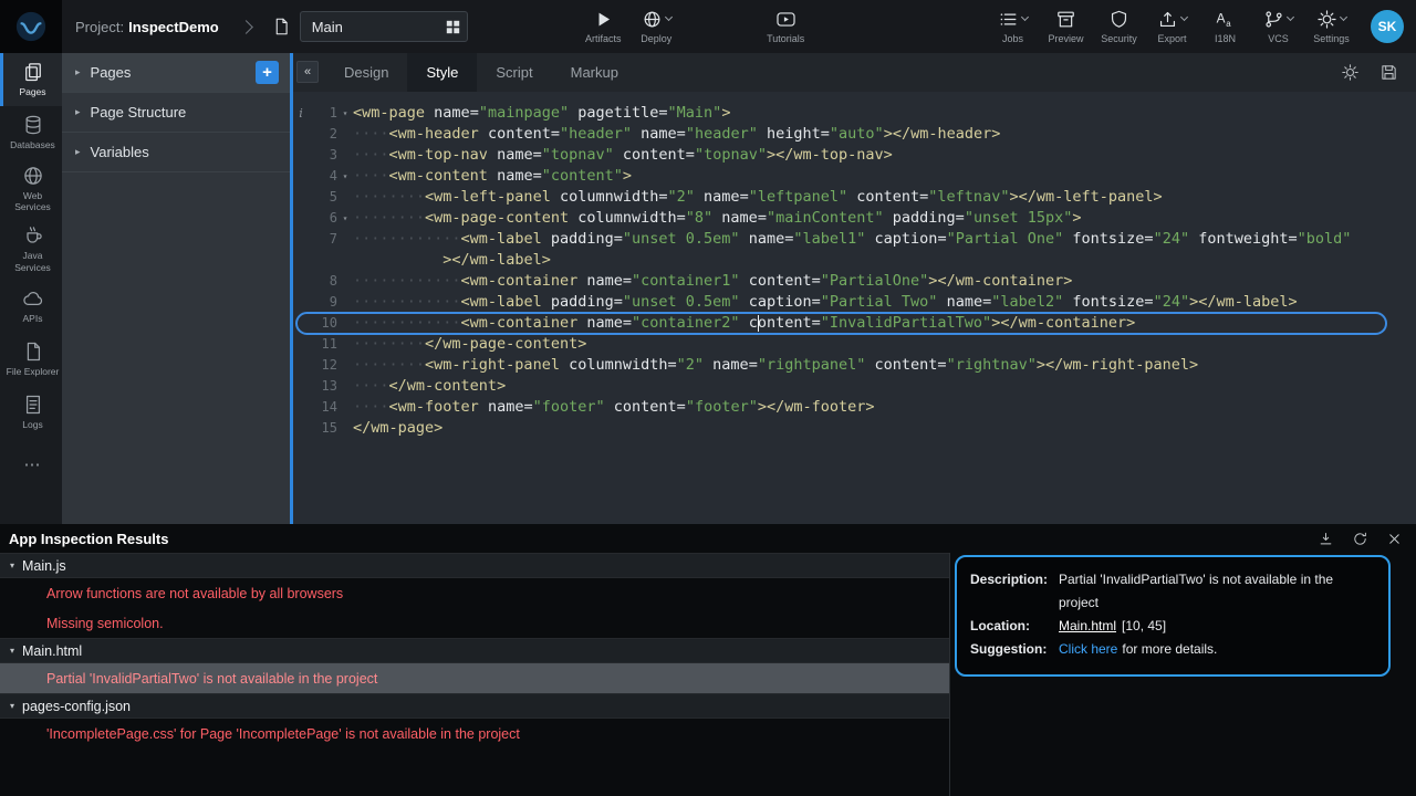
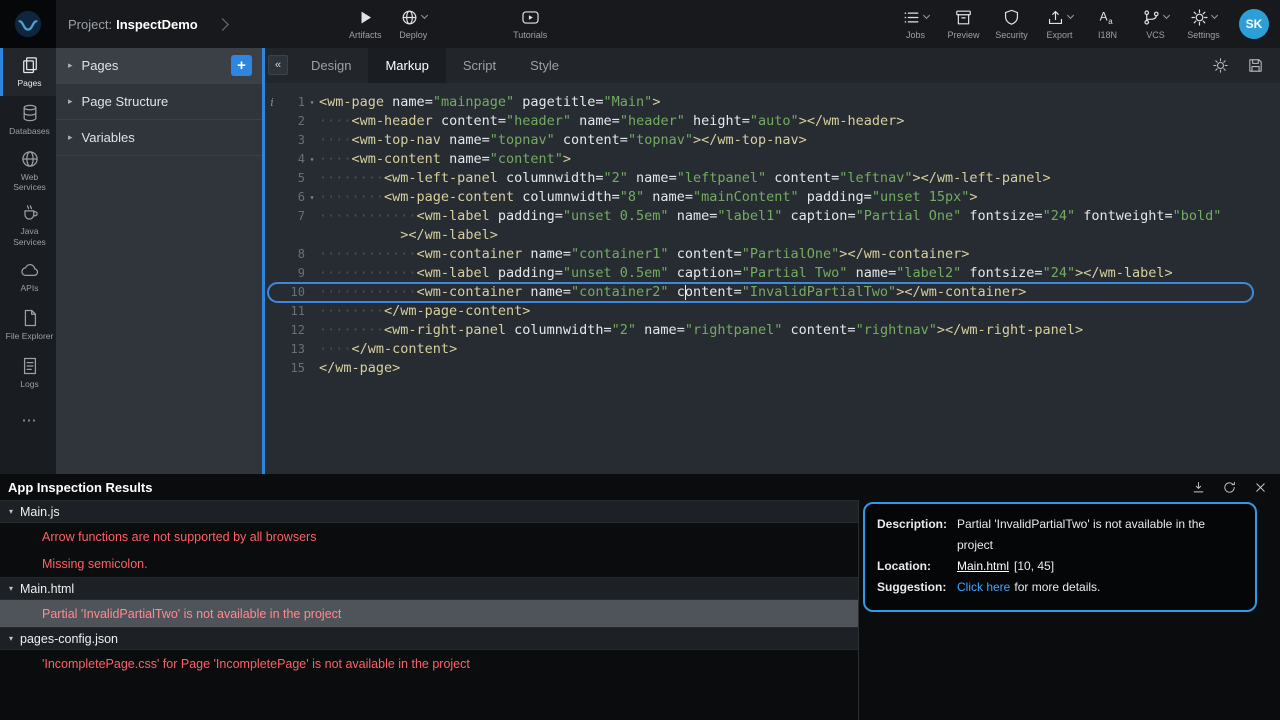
  Project: InspectDemo
- Main
  Artifacts
  Deploy
  Tutorials
  Jobs
  Preview
  Security
  Export
  A
  a
  I18N
  VCS
  Settings
  SK
  Pages
  Databases
  Web Services
  Java Services
  APIs
  File Explorer
  Logs
  ⋯
  ▸
  Pages
  +
  ▸
  Page Structure
  ▸
  Variables
  «
  Design
- Style
+ Markup
  Script
- Markup
+ Style
  i
  1
  ▾
  <wm-page name="mainpage" pagetitle="Main">
  2
  ····<wm-header content="header" name="header" height="auto"></wm-header>
  3
  ····<wm-top-nav name="topnav" content="topnav"></wm-top-nav>
  4
  ▾
  ····<wm-content name="content">
  5
  ········<wm-left-panel columnwidth="2" name="leftpanel" content="leftnav"></wm-left-panel>
  6
  ▾
  ········<wm-page-content columnwidth="8" name="mainContent" padding="unset 15px">
  7
  ············<wm-label padding="unset 0.5em" name="label1" caption="Partial One" fontsize="24" fontweight="bold"
  ></wm-label>
  8
  ············<wm-container name="container1" content="PartialOne"></wm-container>
  9
  ············<wm-label padding="unset 0.5em" caption="Partial Two" name="label2" fontsize="24"></wm-label>
  10
  ············<wm-container name="container2" content="InvalidPartialTwo"></wm-container>
  11
  ········</wm-page-content>
  12
  ········<wm-right-panel columnwidth="2" name="rightpanel" content="rightnav"></wm-right-panel>
  13
  ····</wm-content>
- 14
- ····<wm-footer name="footer" content="footer"></wm-footer>
  15
  </wm-page>
  App Inspection Results
  ▾
  Main.js
- Arrow functions are not available by all browsers
+ Arrow functions are not supported by all browsers
  Missing semicolon.
  ▾
  Main.html
  Partial 'InvalidPartialTwo' is not available in the project
  ▾
  pages-config.json
  'IncompletePage.css' for Page 'IncompletePage' is not available in the project
  Description:
  Partial 'InvalidPartialTwo' is not available in the project
  Location:
  Main.html [10, 45]
  Suggestion:
  Click here for more details.
